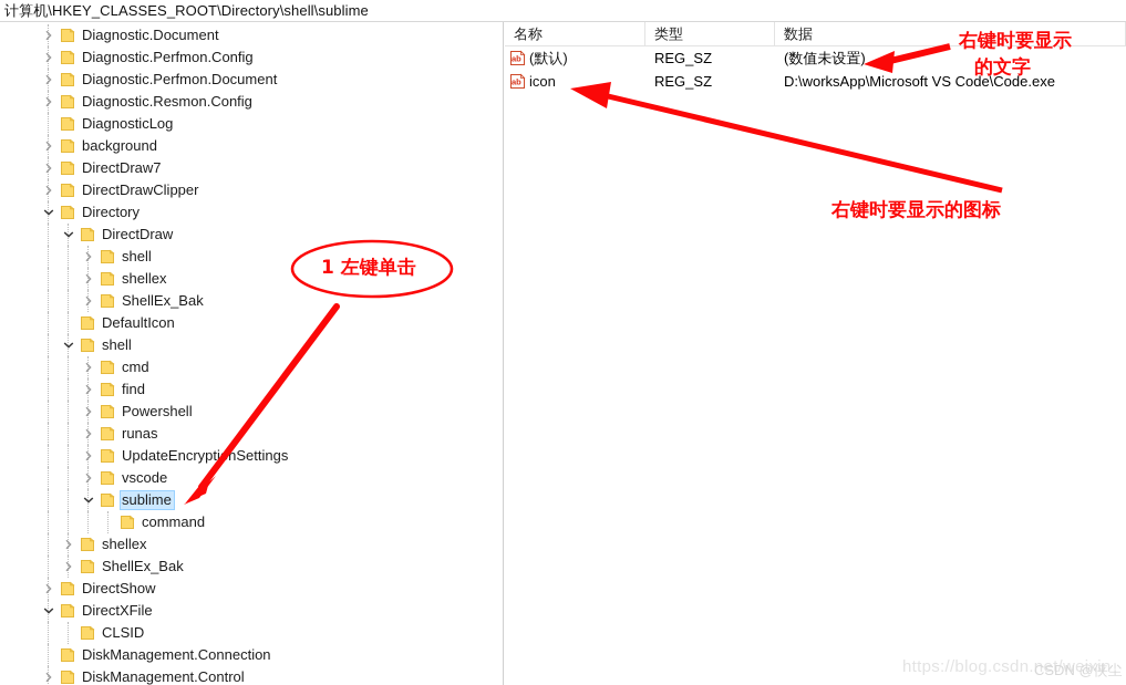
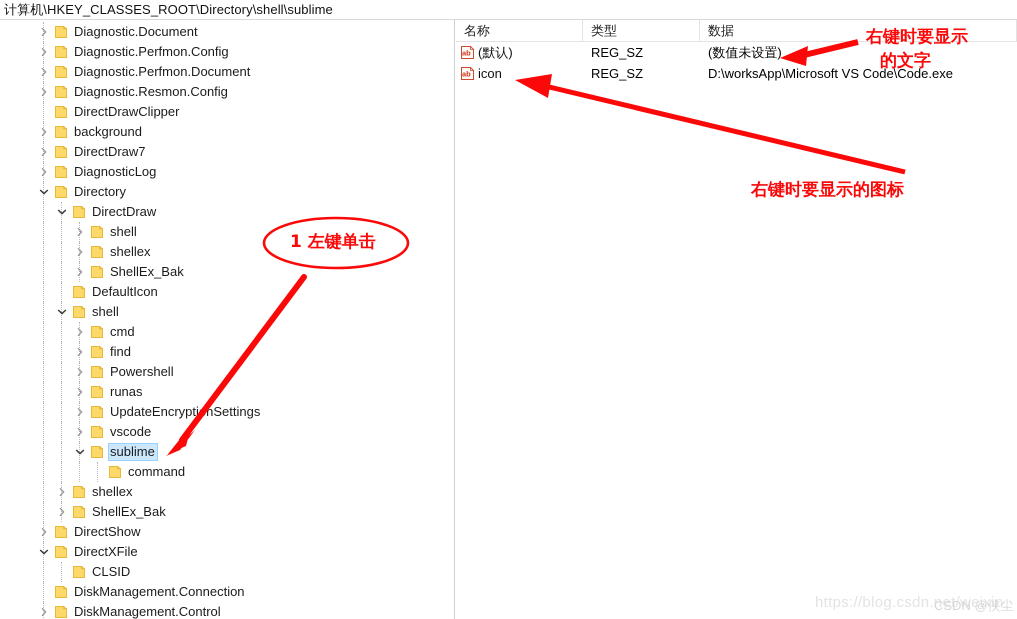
  计算机\HKEY_CLASSES_ROOT\Directory\shell\sublime
  Diagnostic.Document
  Diagnostic.Perfmon.Config
  Diagnostic.Perfmon.Document
  Diagnostic.Resmon.Config
- DiagnosticLog
+ DirectDrawClipper
  background
  DirectDraw7
- DirectDrawClipper
+ DiagnosticLog
  Directory
  DirectDraw
  shell
  shellex
  ShellEx_Bak
  DefaultIcon
  shell
  cmd
  find
  Powershell
  runas
  UpdateEncryptinSettings
  vscode
  sublime
  command
  shellex
  ShellEx_Bak
  DirectShow
  DirectXFile
  CLSID
  DiskManagement.Connection
  DiskManagement.Control
  名称
  类型
  数据
  ab
  (默认)
  REG_SZ
  (数值未设置)
  ab
  icon
  REG_SZ
  D:\worksApp\Microsoft VS Code\Code.exe
  1 左键单击
  右键时要显示
  的文字
  右键时要显示的图标
  https://blog.csdn.net/weixin
  CSDN @侠尘
